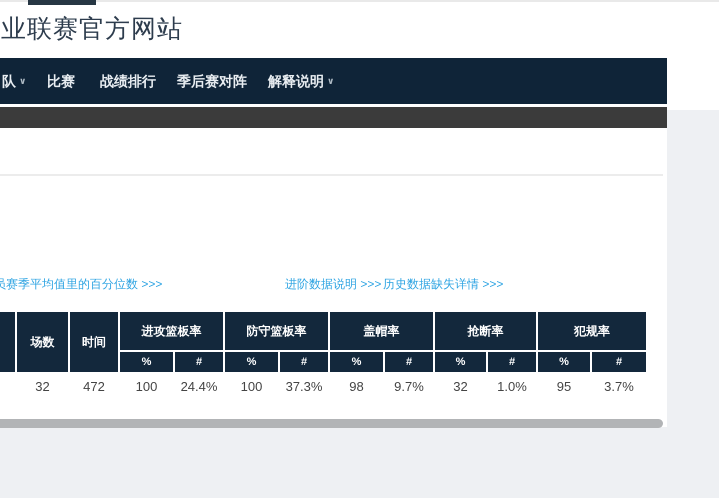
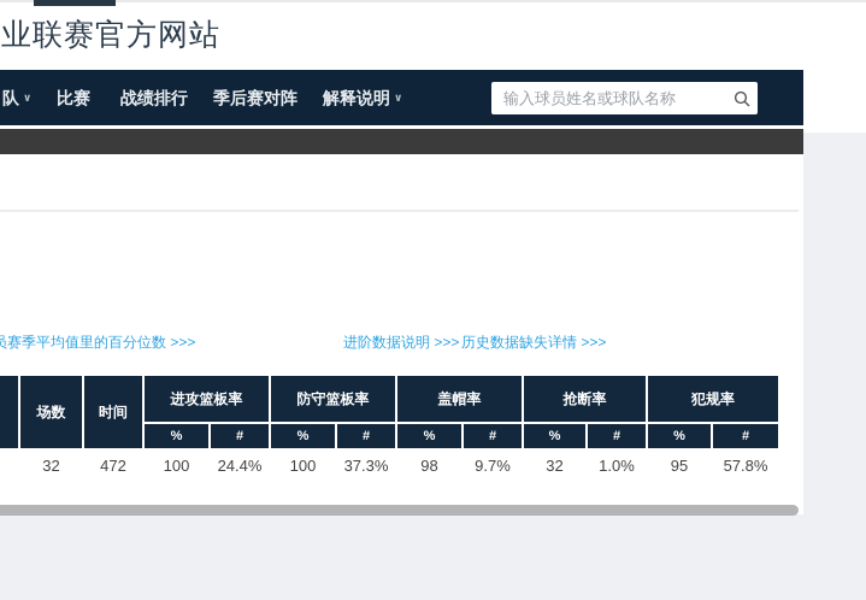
  业联赛官方网站
  队 ∨
  比赛
  战绩排行
  季后赛对阵
  解释说明 ∨
+ 输入球员姓名或球队名称
  员赛季平均值里的百分位数 >>>
  进阶数据说明 >>>
  历史数据缺失详情 >>>
  	场数	时间	进攻篮板率	防守篮板率	盖帽率	抢断率	犯规率
  %	#	%	#	%	#	%	#	%	#
- 	32	472	100	24.4%	100	37.3%	98	9.7%	32	1.0%	95	3.7%
+ 	32	472	100	24.4%	100	37.3%	98	9.7%	32	1.0%	95	57.8%
